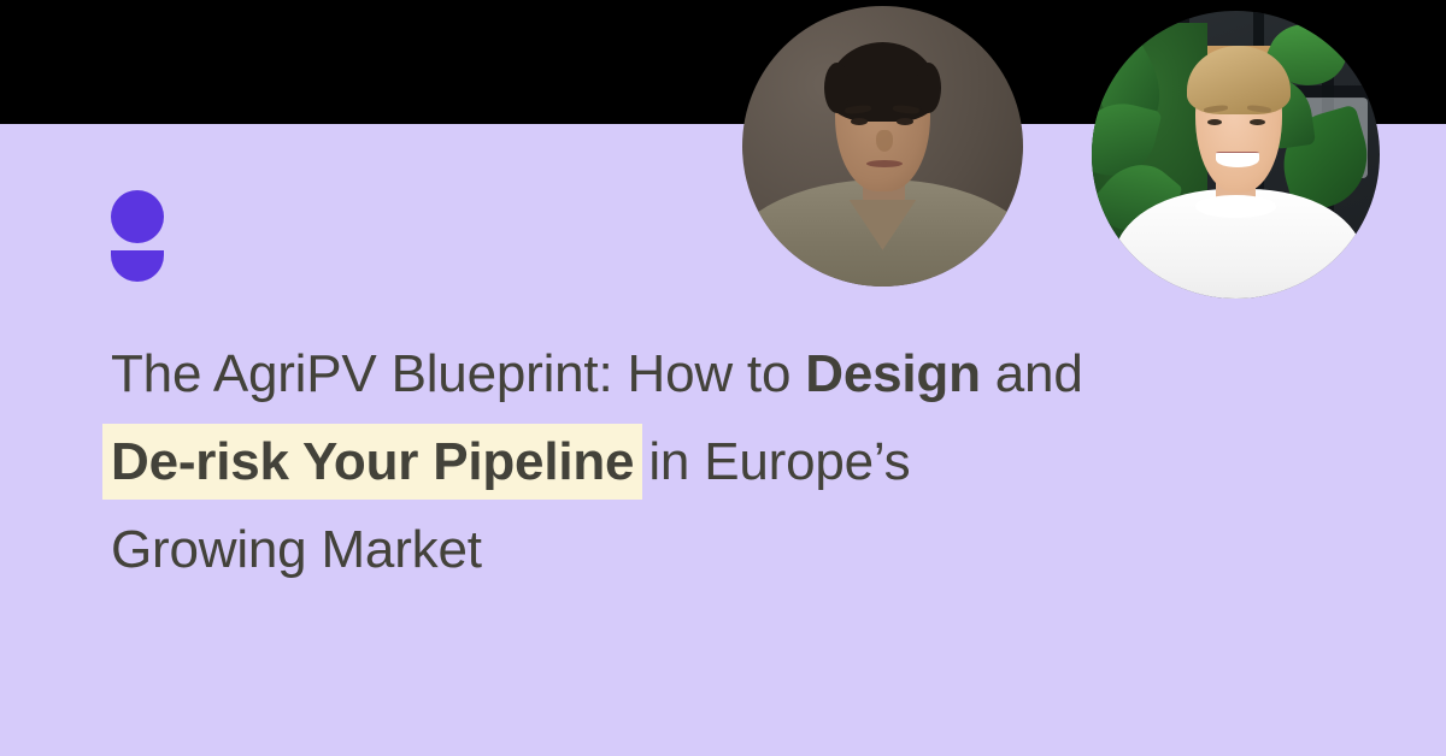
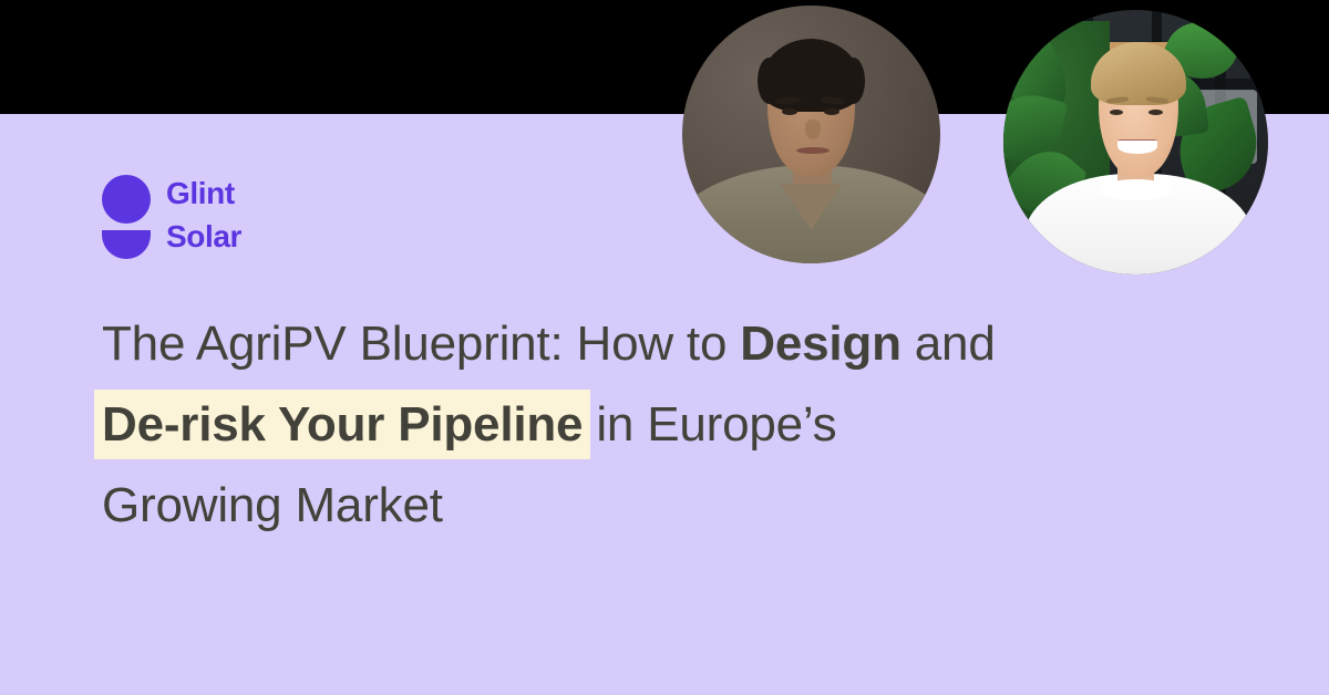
+ Glint
+ Solar
  The AgriPV Blueprint: How to Design and
  De-risk Your Pipeline in Europe’s
  Growing Market
